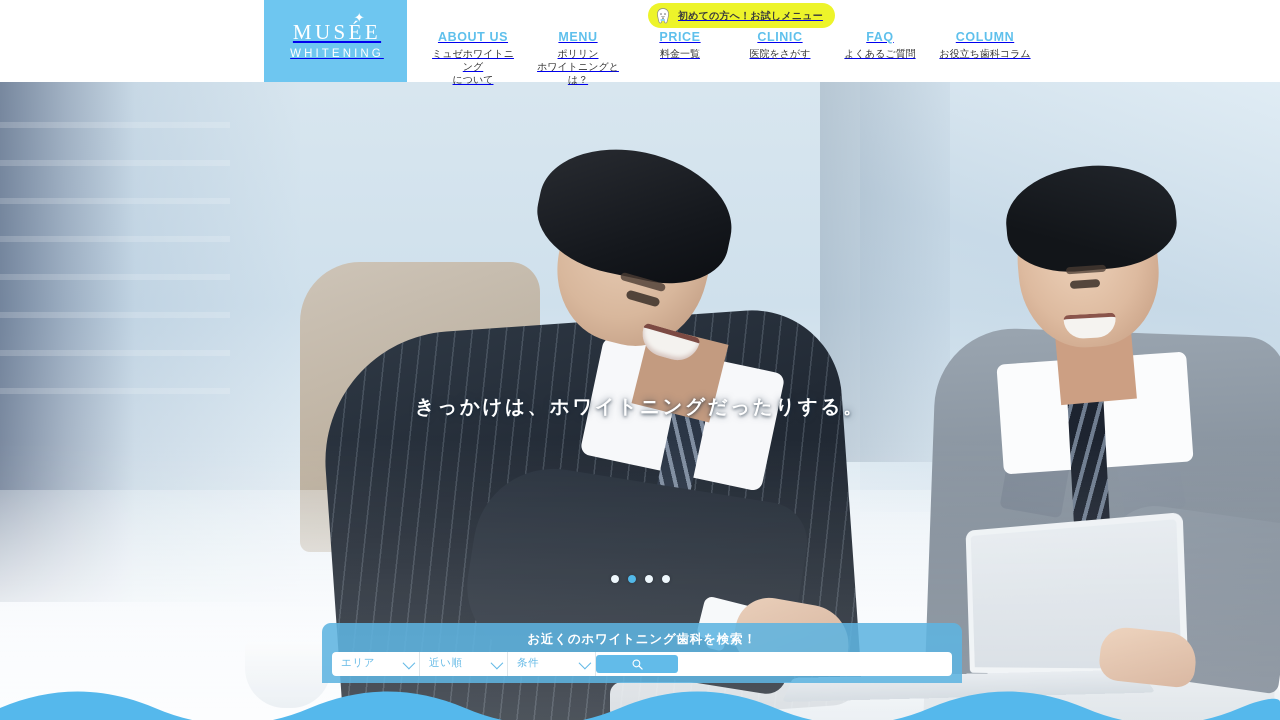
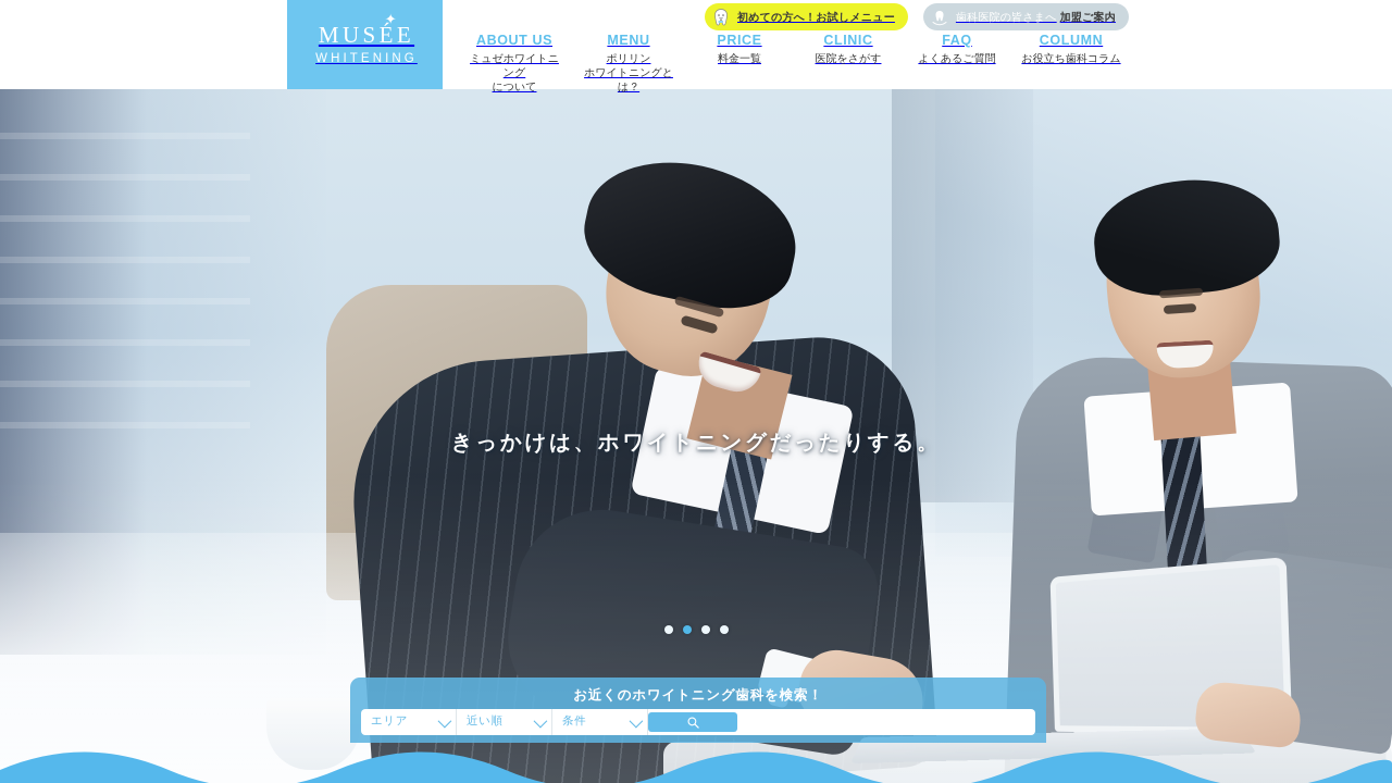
  きっかけは、ホワイトニングだったりする。
  お近くのホワイトニング歯科を検索！
  エリア
  近い順
  条件
  MUSÉE
  ✦
  WHITENING
  初めての方へ！お試しメニュー
+ 歯科医院の皆さまへ
+ 加盟ご案内
  ABOUT US
  ミュゼホワイトニング
  について
  MENU
  ポリリン
  ホワイトニングとは？
  PRICE
  料金一覧
  CLINIC
  医院をさがす
  FAQ
  よくあるご質問
  COLUMN
  お役立ち歯科コラム
